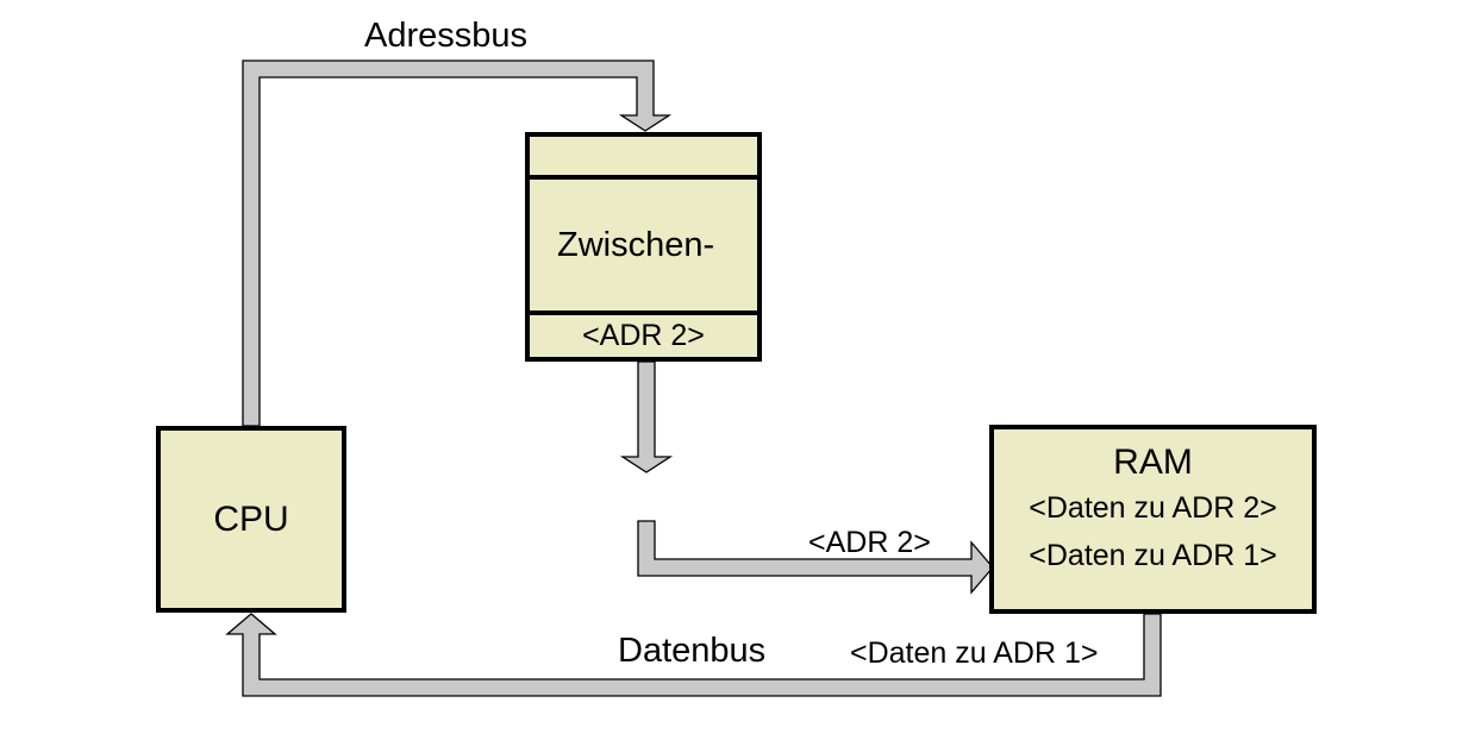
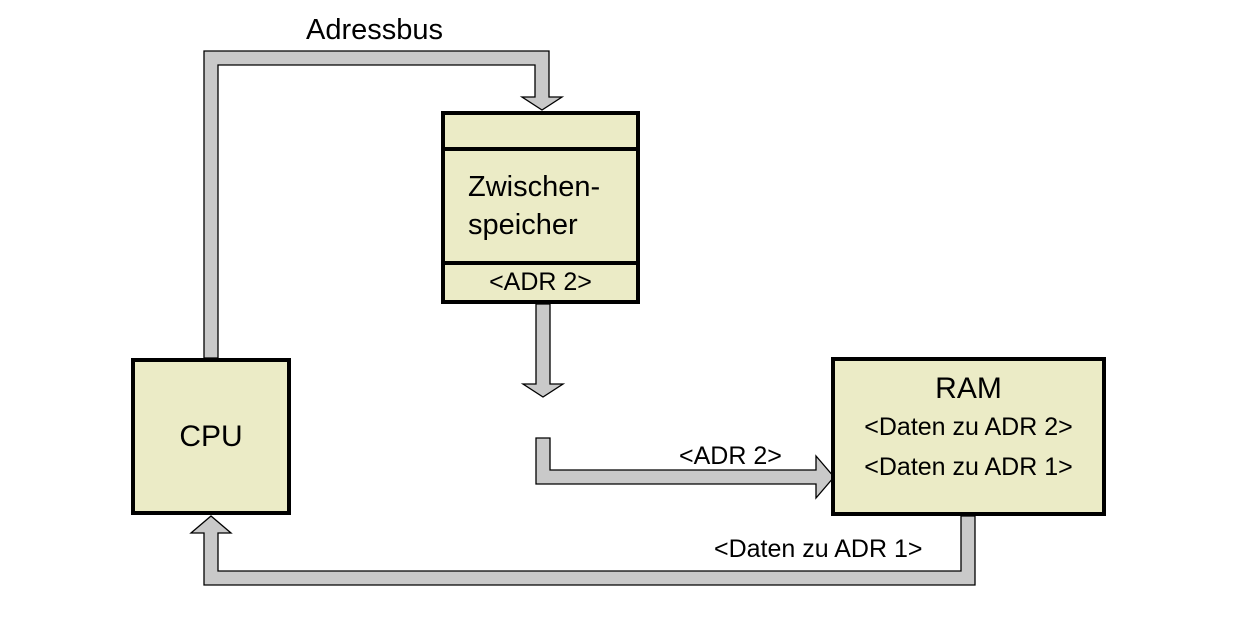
  CPU
  Zwischen-
+ speicher
  <ADR 2>
  RAM
  <Daten zu ADR 2>
  <Daten zu ADR 1>
  Adressbus
- Datenbus
  <ADR 2>
  <Daten zu ADR 1>
